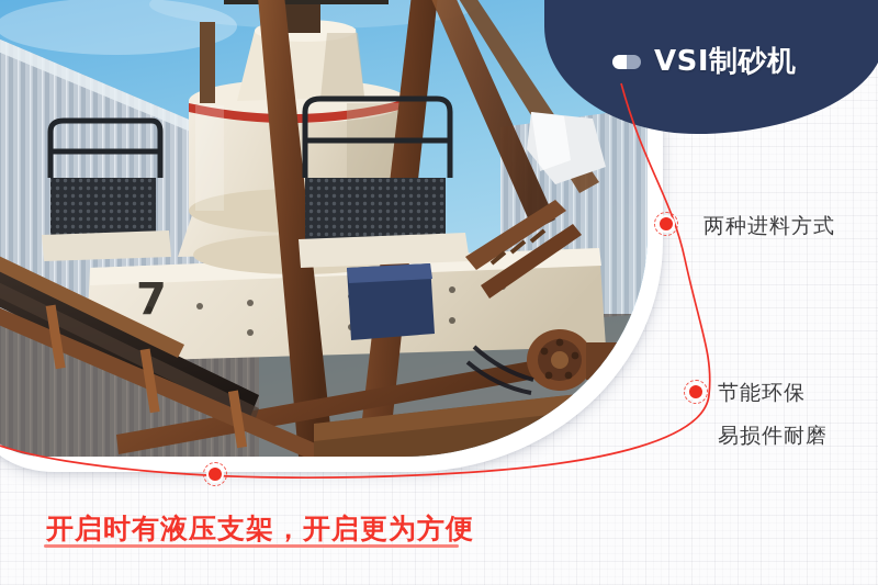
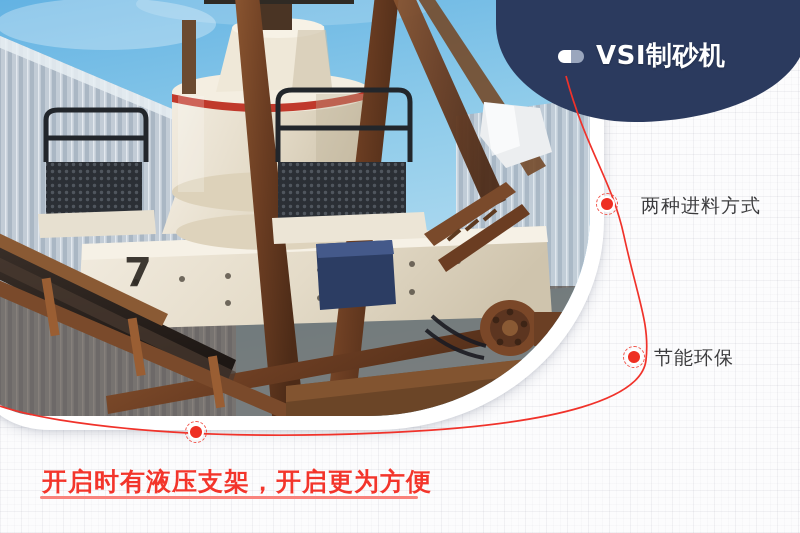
  7
  VSI制砂机
  两种进料方式
  节能环保
- 易损件耐磨
  开启时有液压支架，开启更为方便
